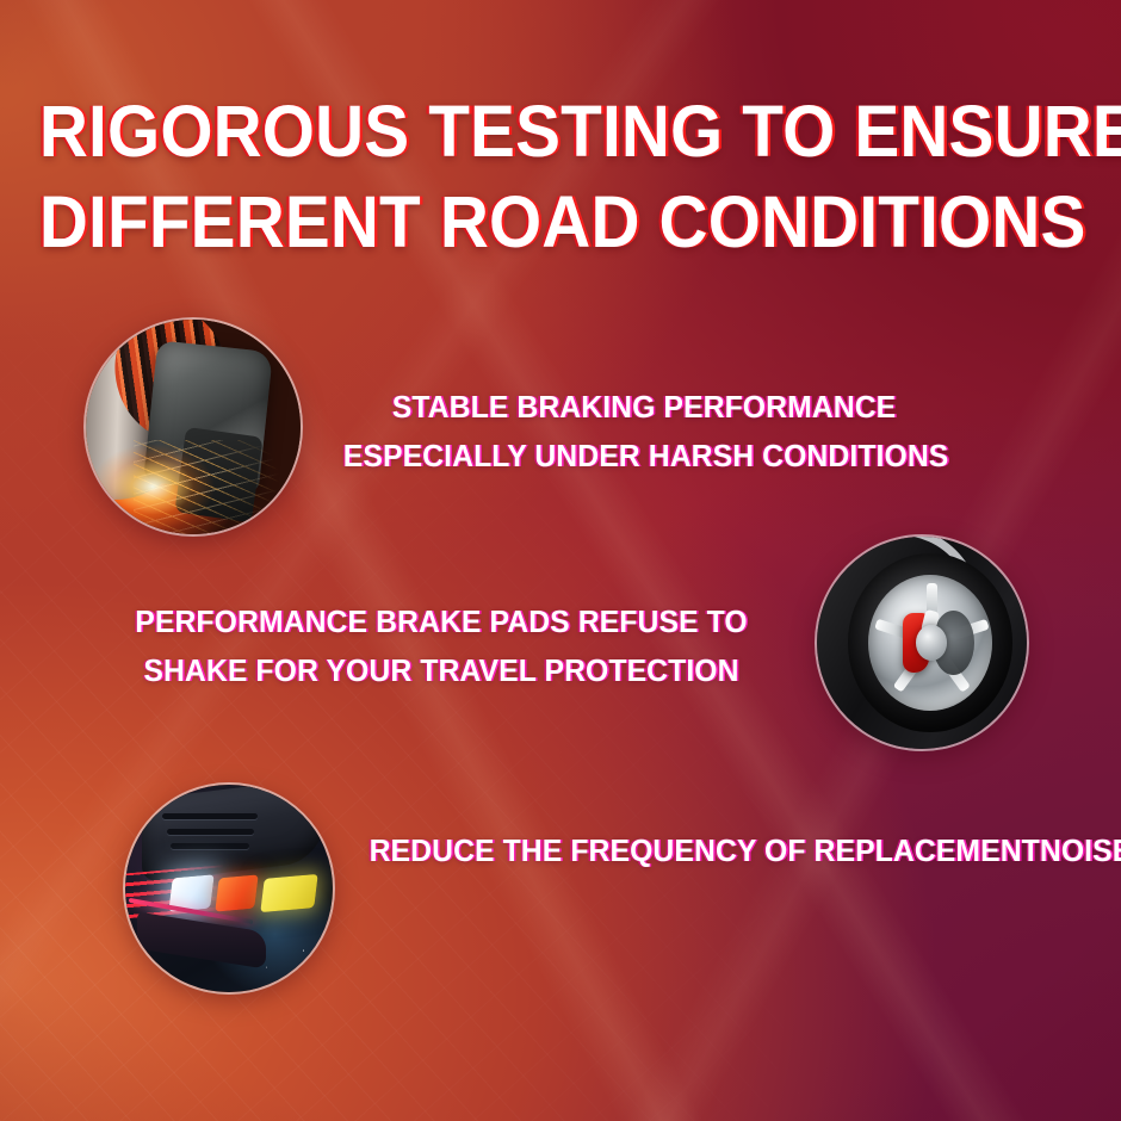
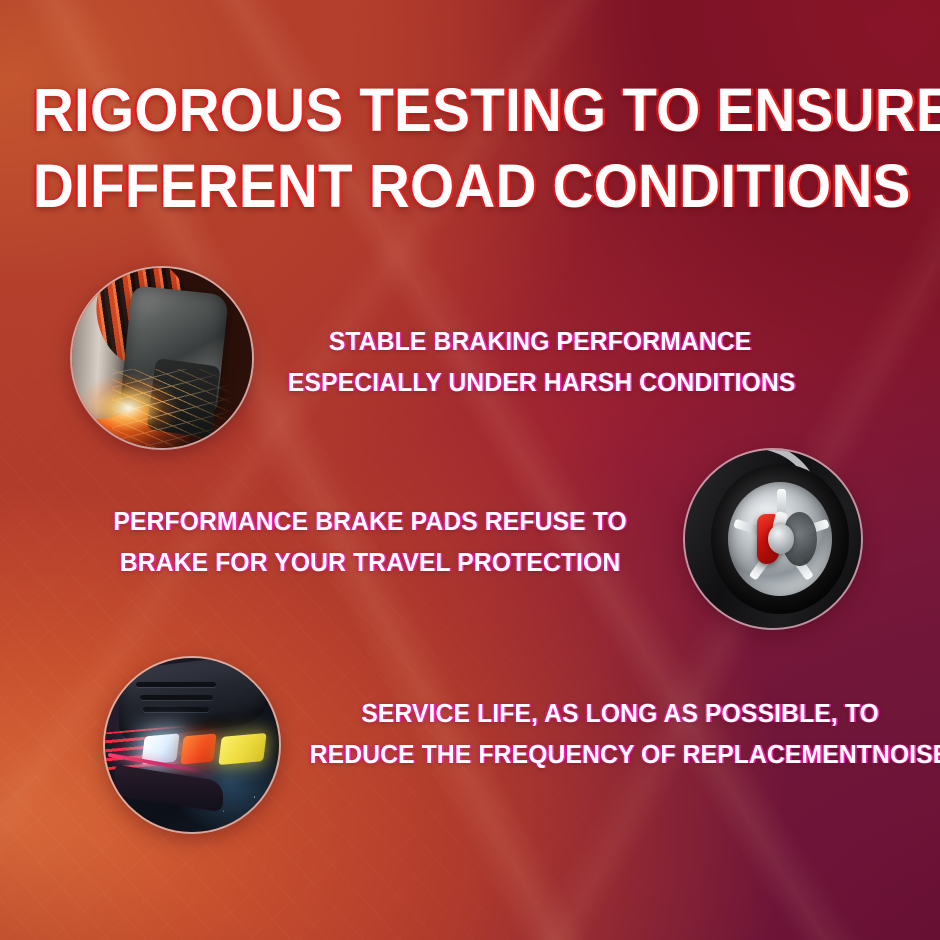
  RIGOROUS TESTING TO ENSURE
  DIFFERENT ROAD CONDITIONS
  STABLE BRAKING PERFORMANCE
  ESPECIALLY UNDER HARSH CONDITIONS
  PERFORMANCE BRAKE PADS REFUSE TO
- SHAKE FOR YOUR TRAVEL PROTECTION
+ BRAKE FOR YOUR TRAVEL PROTECTION
+ SERVICE LIFE, AS LONG AS POSSIBLE, TO
  REDUCE THE FREQUENCY OF REPLACEMENTNOIS
